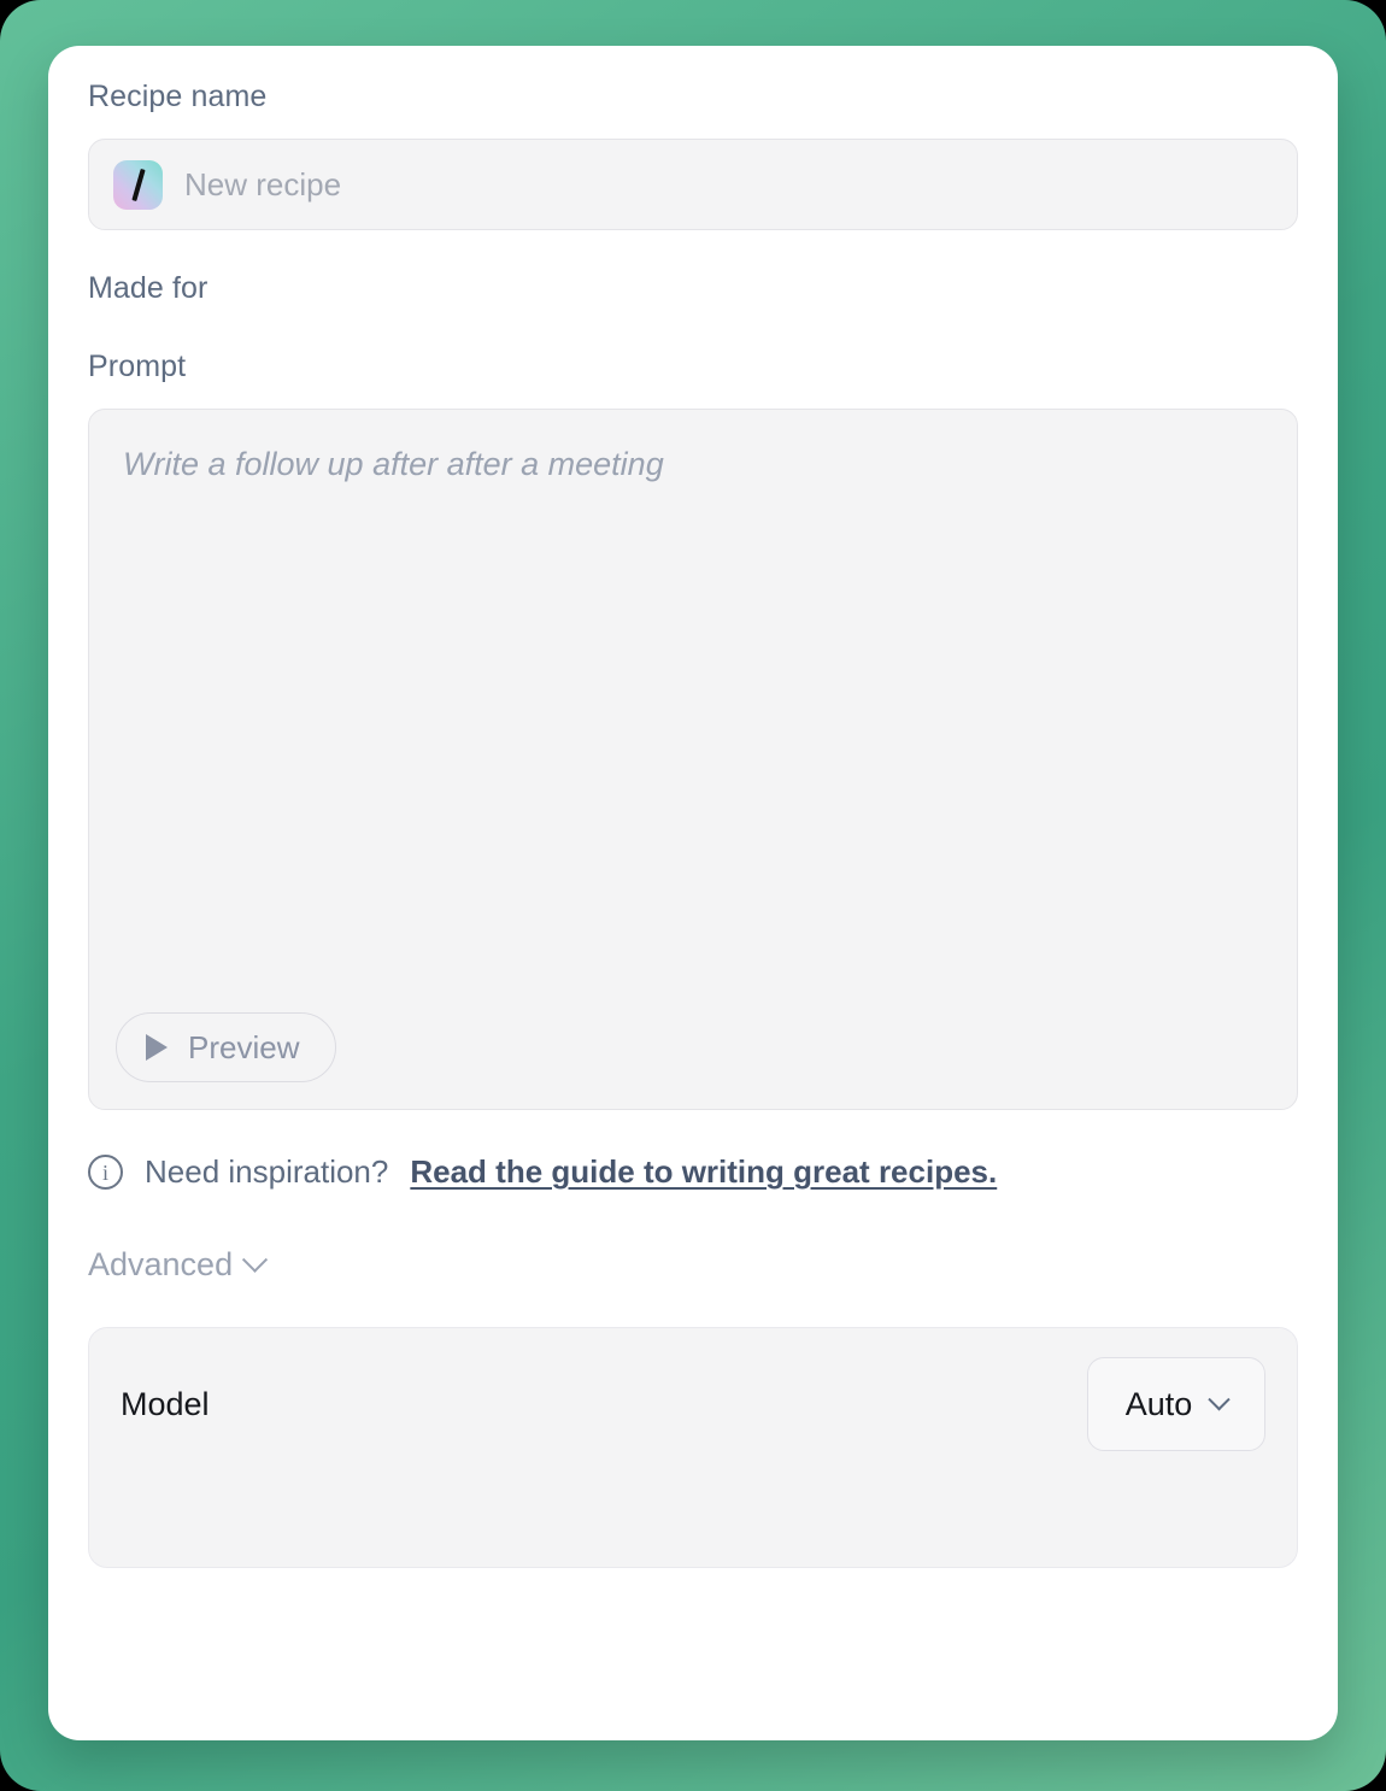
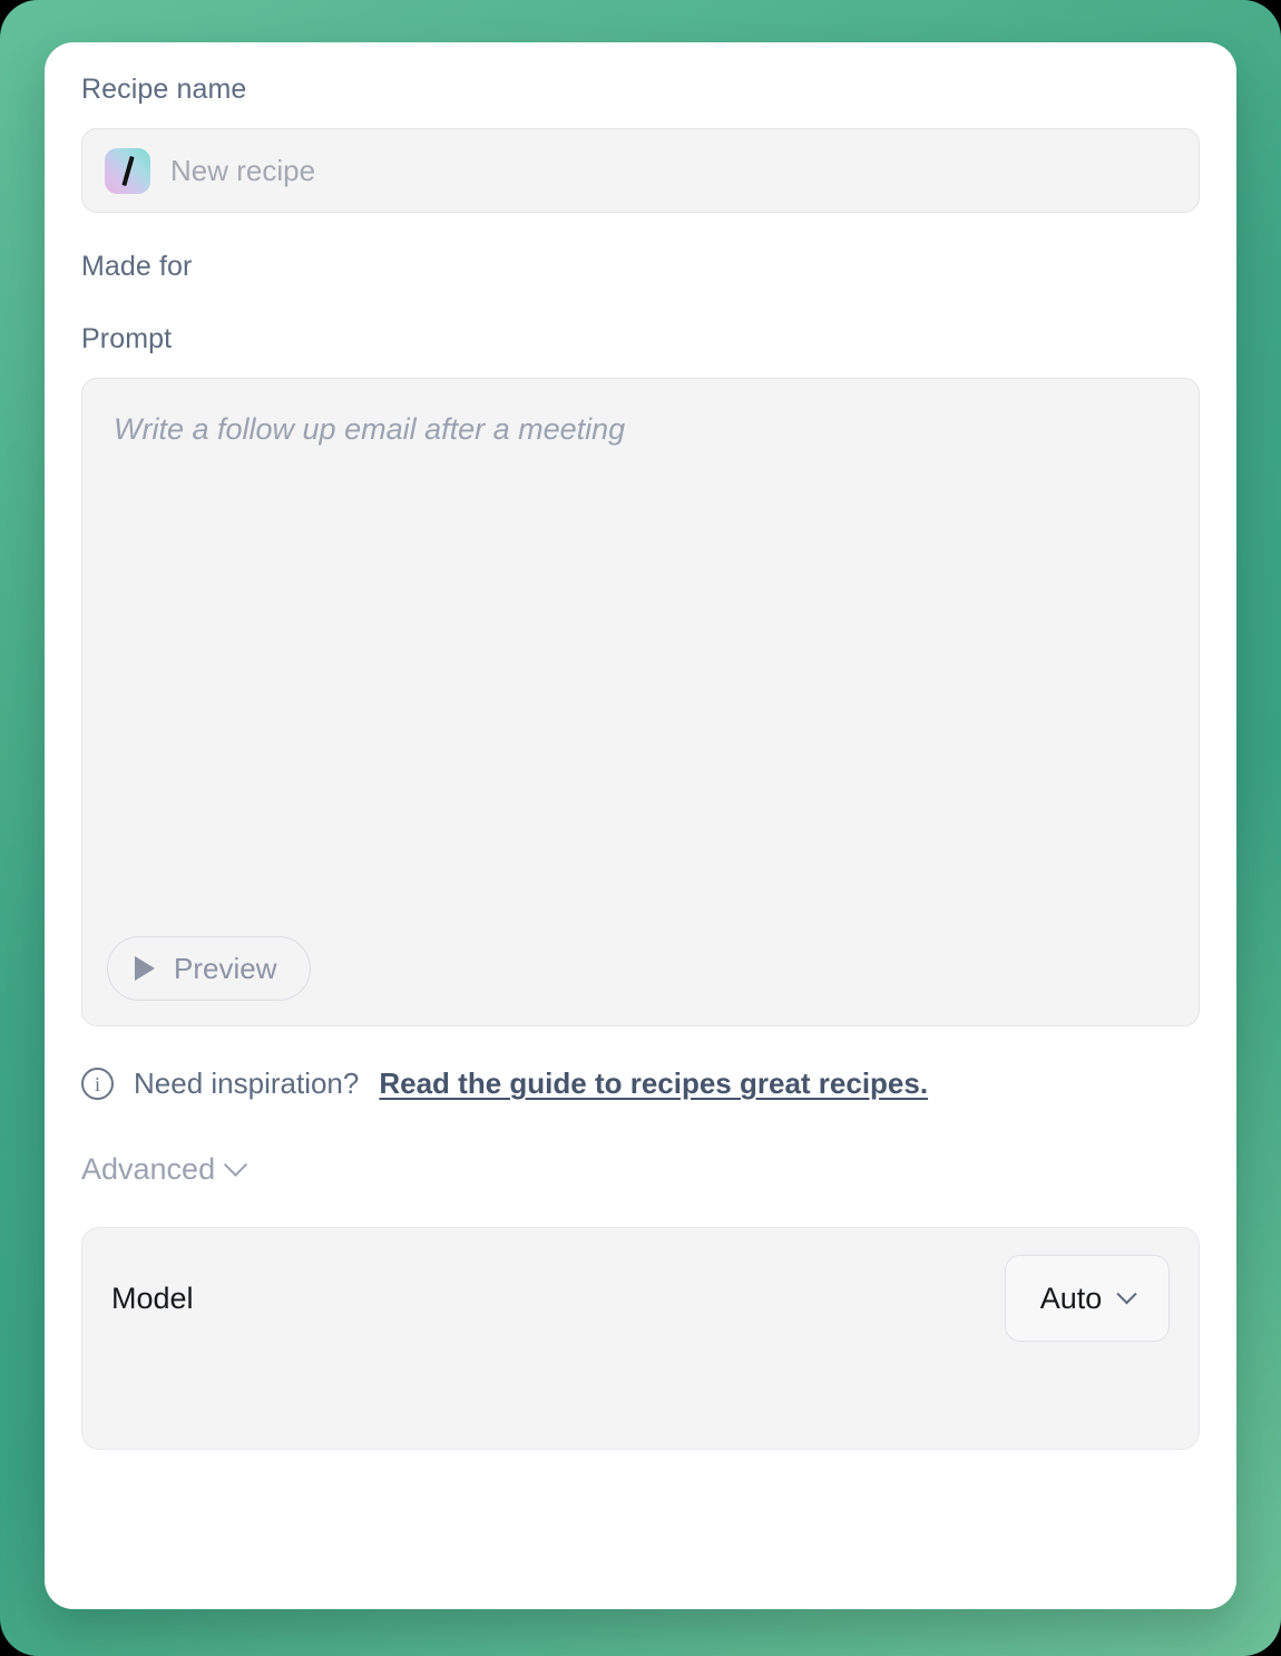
  Recipe name
  New recipe
  Made for
  Prompt
- Write a follow up after after a meeting
+ Write a follow up email after a meeting
  Preview
  i
  Need inspiration?
- Read the guide to writing great recipes.
+ Read the guide to recipes great recipes.
  Advanced
  Model
  Auto
